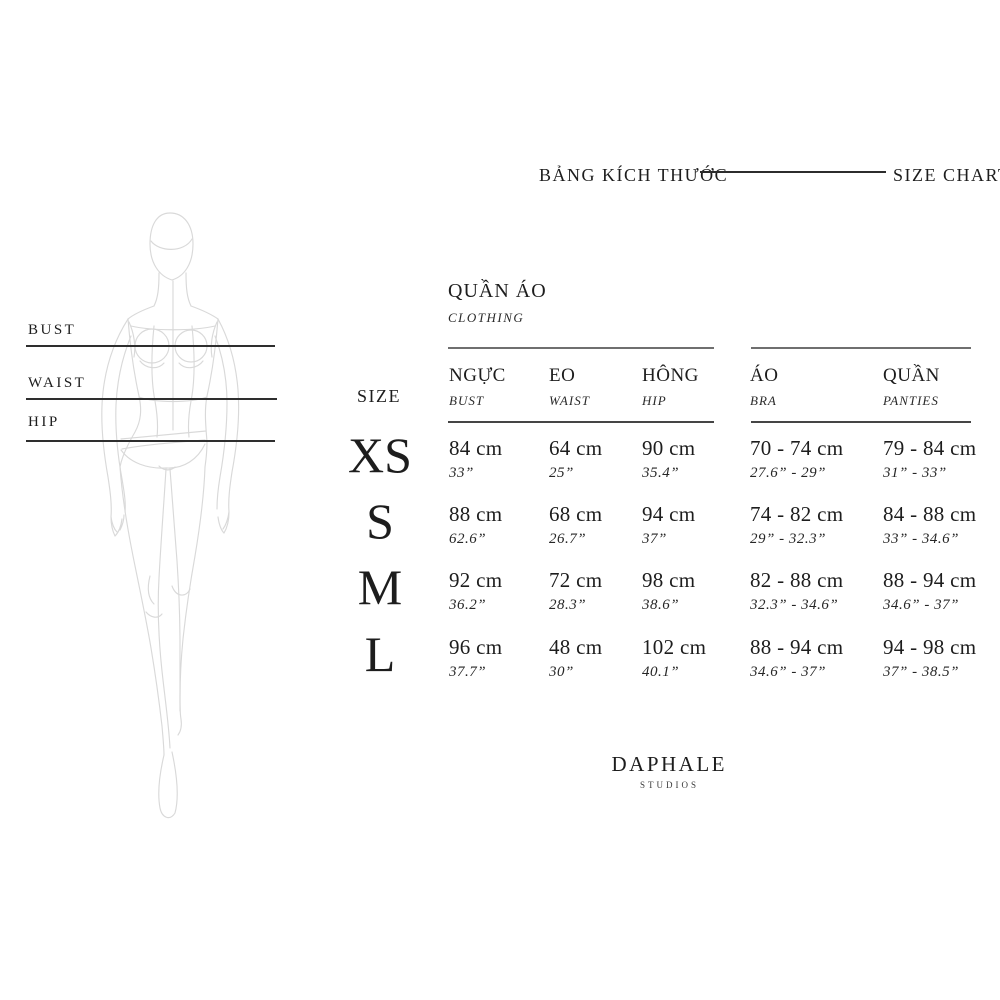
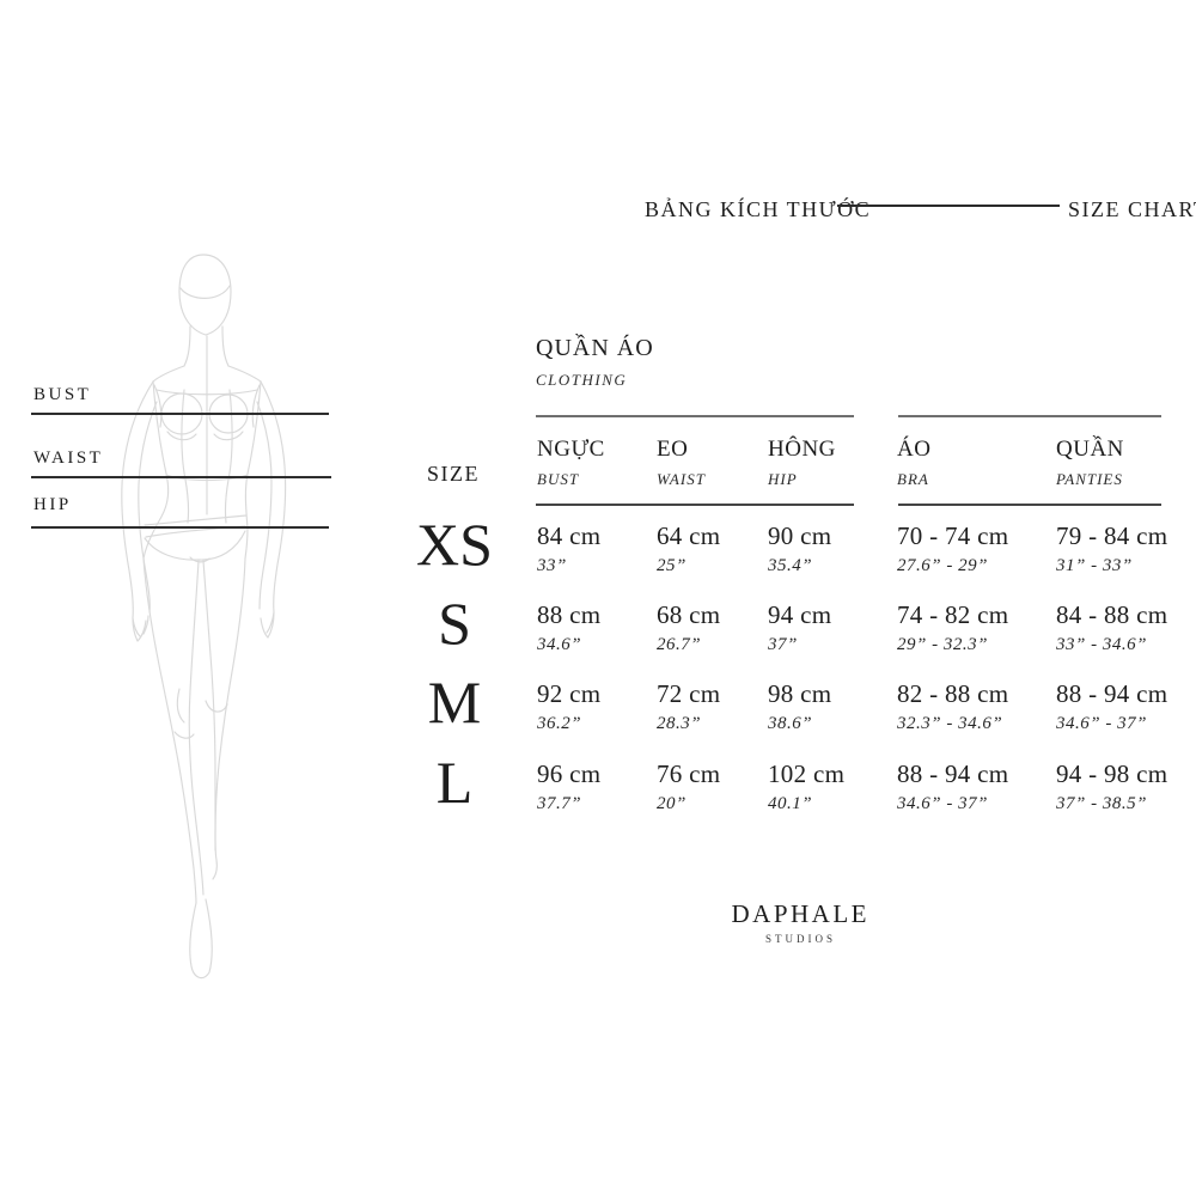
  BẢNG KÍCH THƯỚC
  SIZE CHAR
  BUST
  WAIST
  HIP
  QUẦN ÁO
  CLOTHING
  SIZE
  NGỰC
  BUST
  EO
  WAIST
  HÔNG
  HIP
  ÁO
  BRA
  QUẦN
  PANTIES
  XS
  S
  M
  L
  84 cm
  33”
  64 cm
  25”
  90 cm
  35.4”
  70 - 74 cm
  27.6” - 29”
  79 - 84 cm
  31” - 33”
  88 cm
- 62.6”
+ 34.6”
  68 cm
  26.7”
  94 cm
  37”
  74 - 82 cm
  29” - 32.3”
  84 - 88 cm
  33” - 34.6”
  92 cm
  36.2”
  72 cm
  28.3”
  98 cm
  38.6”
  82 - 88 cm
  32.3” - 34.6”
  88 - 94 cm
  34.6” - 37”
  96 cm
  37.7”
- 48 cm
+ 76 cm
- 30”
+ 20”
  102 cm
  40.1”
  88 - 94 cm
  34.6” - 37”
  94 - 98 cm
  37” - 38.5”
  DAPHALE
  STUDIOS
